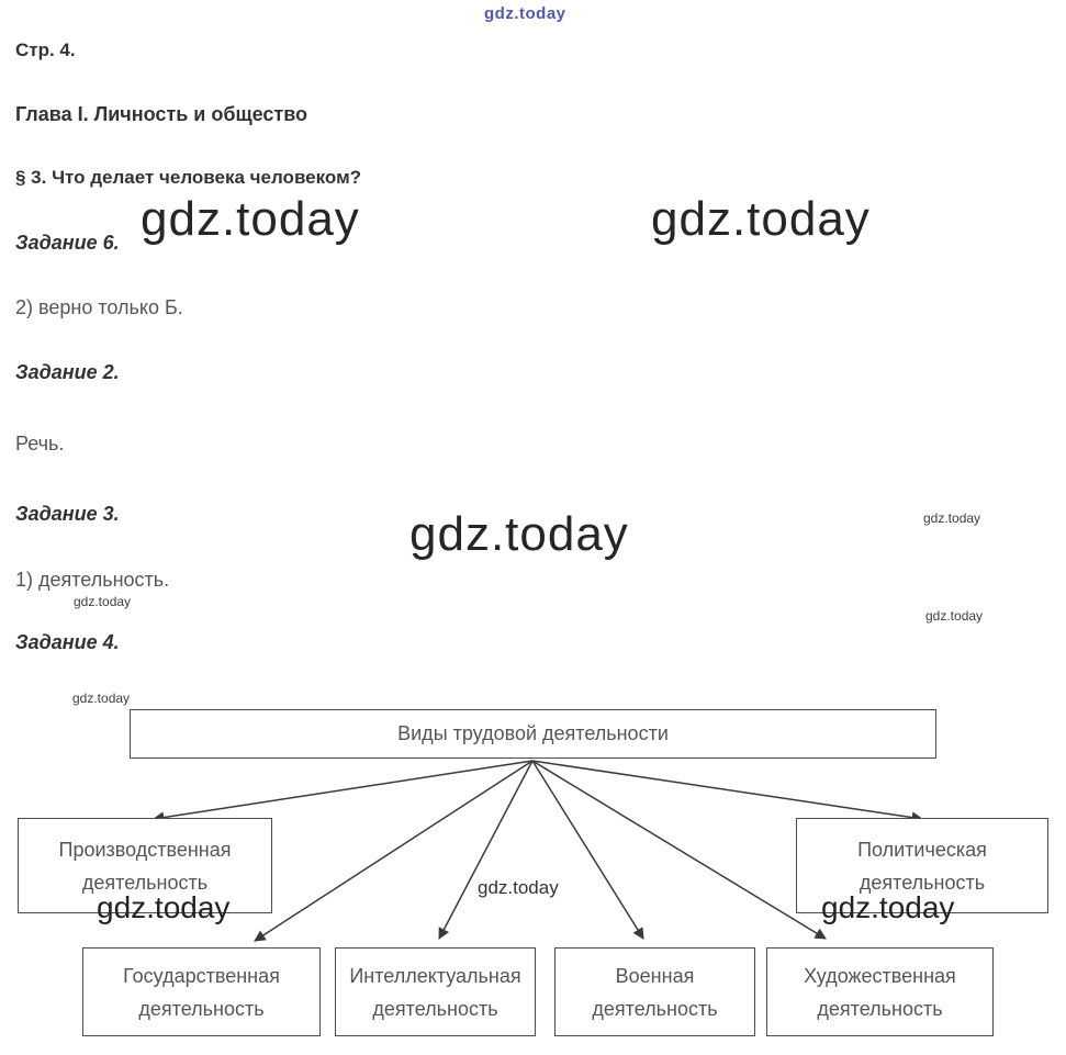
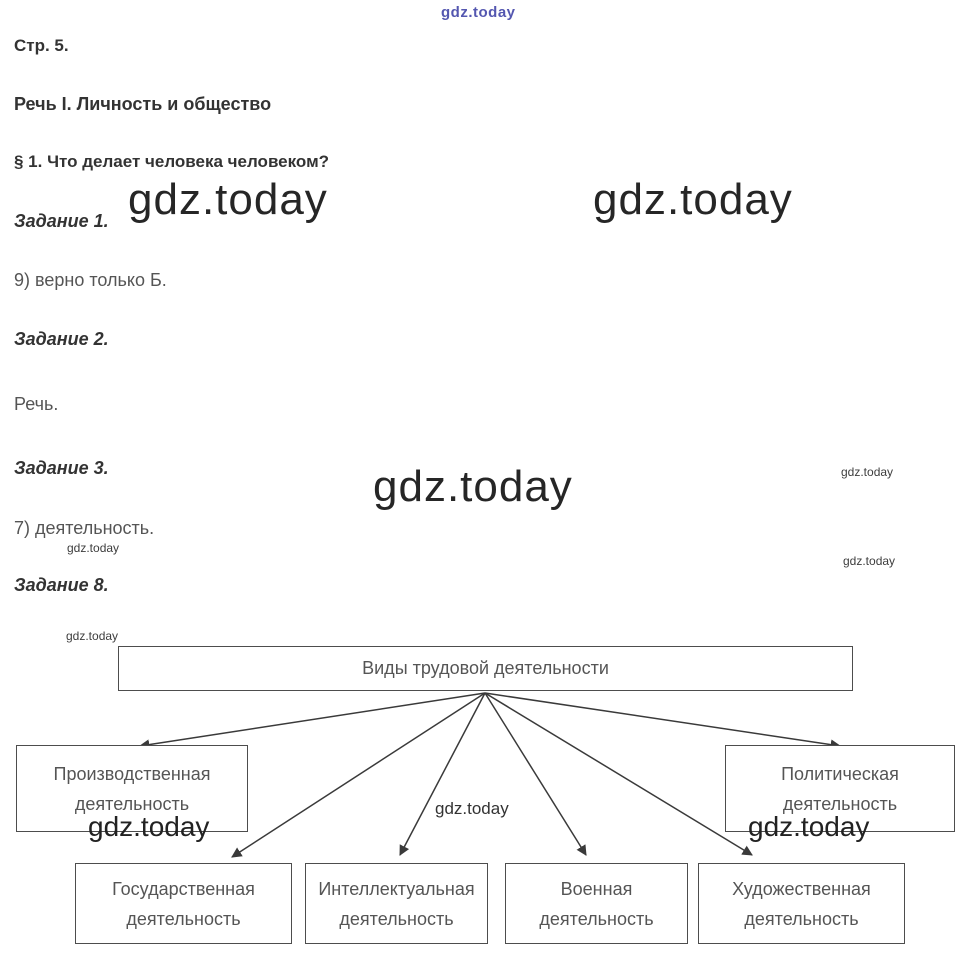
  gdz.today
- Стр. 4.
+ Стр. 5.
- Глава I. Личность и общество
+ Речь I. Личность и общество
- § 3. Что делает человека человеком?
+ § 1. Что делает человека человеком?
  gdz.today
  gdz.today
- Задание 6.
+ Задание 1.
- 2) верно только Б.
+ 9) верно только Б.
  Задание 2.
  Речь.
  Задание 3.
  gdz.today
  gdz.today
- 1) деятельность.
+ 7) деятельность.
  gdz.today
  gdz.today
- Задание 4.
+ Задание 8.
  gdz.today
  Виды трудовой деятельности
  Производственная деятельность
  Политическая деятельность
  gdz.today
  gdz.today
  gdz.today
  Государственная деятельность
  Интеллектуальная деятельность
  Военная деятельность
  Художественная деятельность
